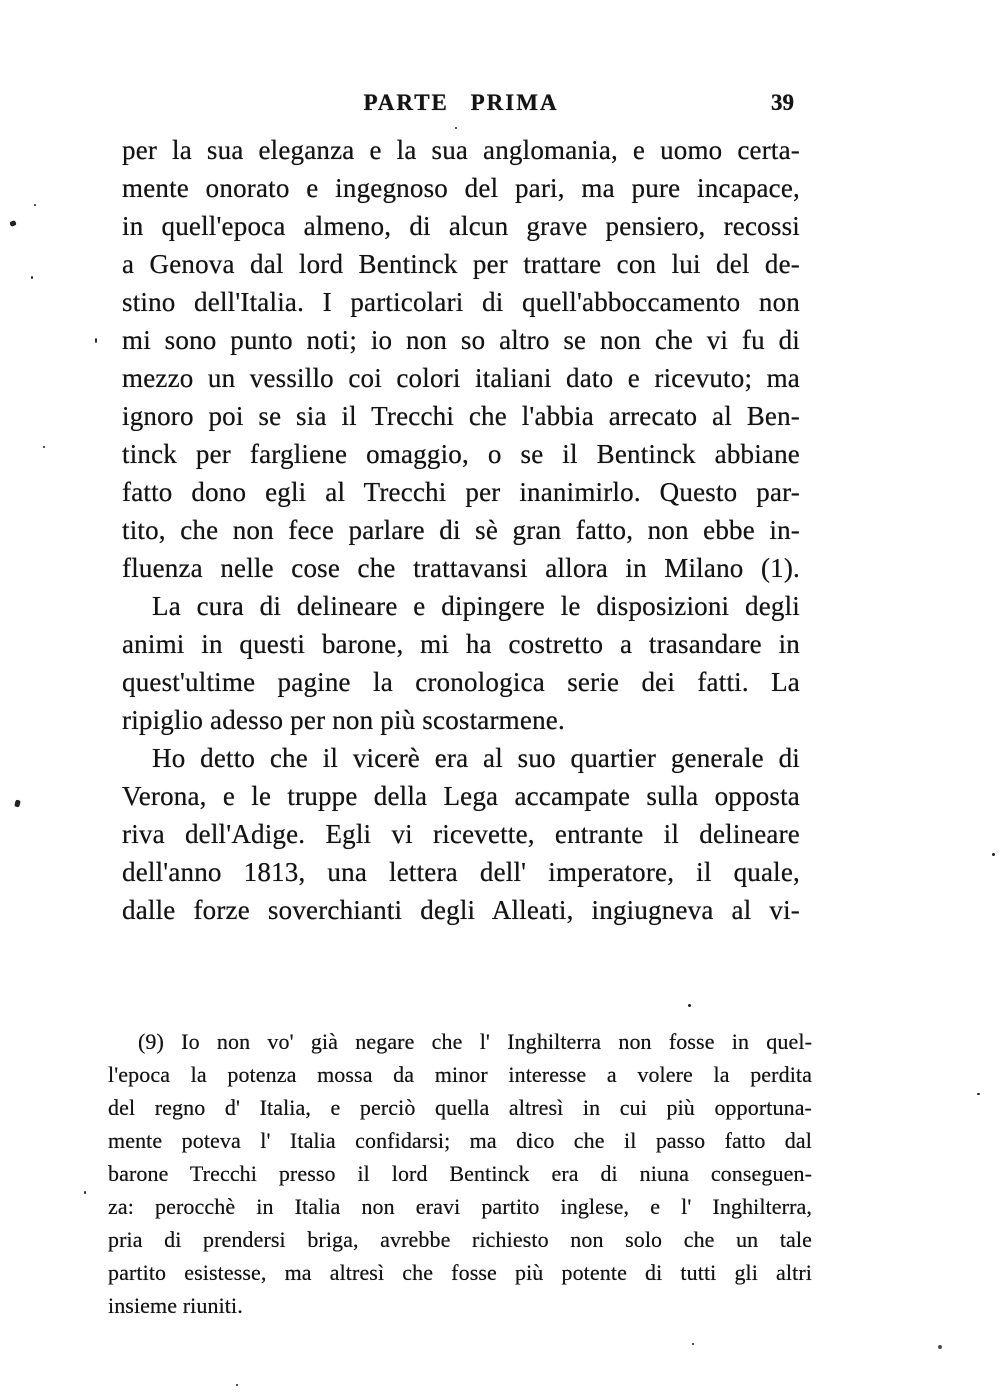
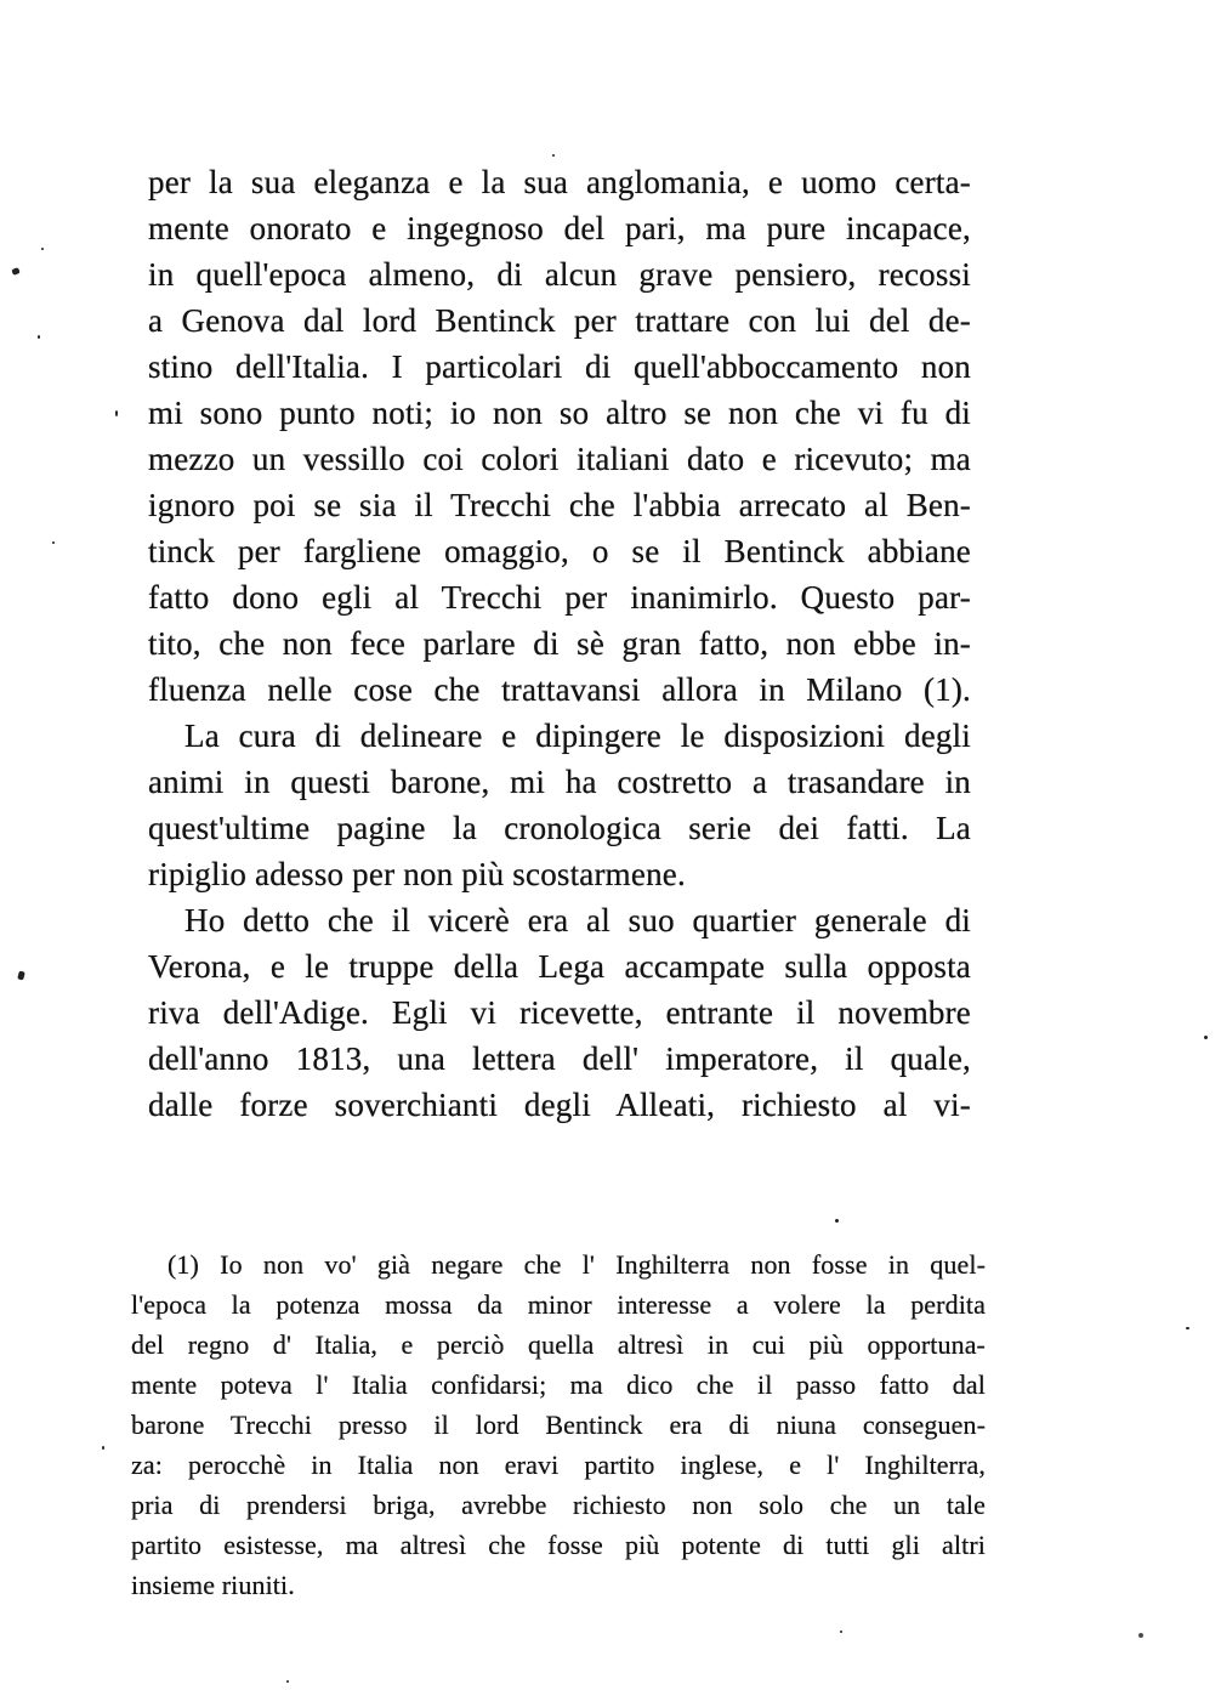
- PARTE PRIMA
- 39
  per la sua eleganza e la sua anglomania, e uomo certa-
  mente onorato e ingegnoso del pari, ma pure incapace,
  in quell'epoca almeno, di alcun grave pensiero, recossi
  a Genova dal lord Bentinck per trattare con lui del de-
  stino dell'Italia. I particolari di quell'abboccamento non
  mi sono punto noti; io non so altro se non che vi fu di
  mezzo un vessillo coi colori italiani dato e ricevuto; ma
  ignoro poi se sia il Trecchi che l'abbia arrecato al Ben-
  tinck per fargliene omaggio, o se il Bentinck abbiane
  fatto dono egli al Trecchi per inanimirlo. Questo par-
  tito, che non fece parlare di sè gran fatto, non ebbe in-
  fluenza nelle cose che trattavansi allora in Milano (1).
  La cura di delineare e dipingere le disposizioni degli
  animi in questi barone, mi ha costretto a trasandare in
  quest'ultime pagine la cronologica serie dei fatti. La
  ripiglio adesso per non più scostarmene.
  Ho detto che il vicerè era al suo quartier generale di
  Verona, e le truppe della Lega accampate sulla opposta
- riva dell'Adige. Egli vi ricevette, entrante il delineare
+ riva dell'Adige. Egli vi ricevette, entrante il novembre
  dell'anno 1813, una lettera dell' imperatore, il quale,
- dalle forze soverchianti degli Alleati, ingiugneva al vi-
+ dalle forze soverchianti degli Alleati, richiesto al vi-
- (9) Io non vo' già negare che l' Inghilterra non fosse in quel-
+ (1) Io non vo' già negare che l' Inghilterra non fosse in quel-
  l'epoca la potenza mossa da minor interesse a volere la perdita
  del regno d' Italia, e perciò quella altresì in cui più opportuna-
  mente poteva l' Italia confidarsi; ma dico che il passo fatto dal
  barone Trecchi presso il lord Bentinck era di niuna conseguen-
  za: perocchè in Italia non eravi partito inglese, e l' Inghilterra,
  pria di prendersi briga, avrebbe richiesto non solo che un tale
  partito esistesse, ma altresì che fosse più potente di tutti gli altri
  insieme riuniti.
